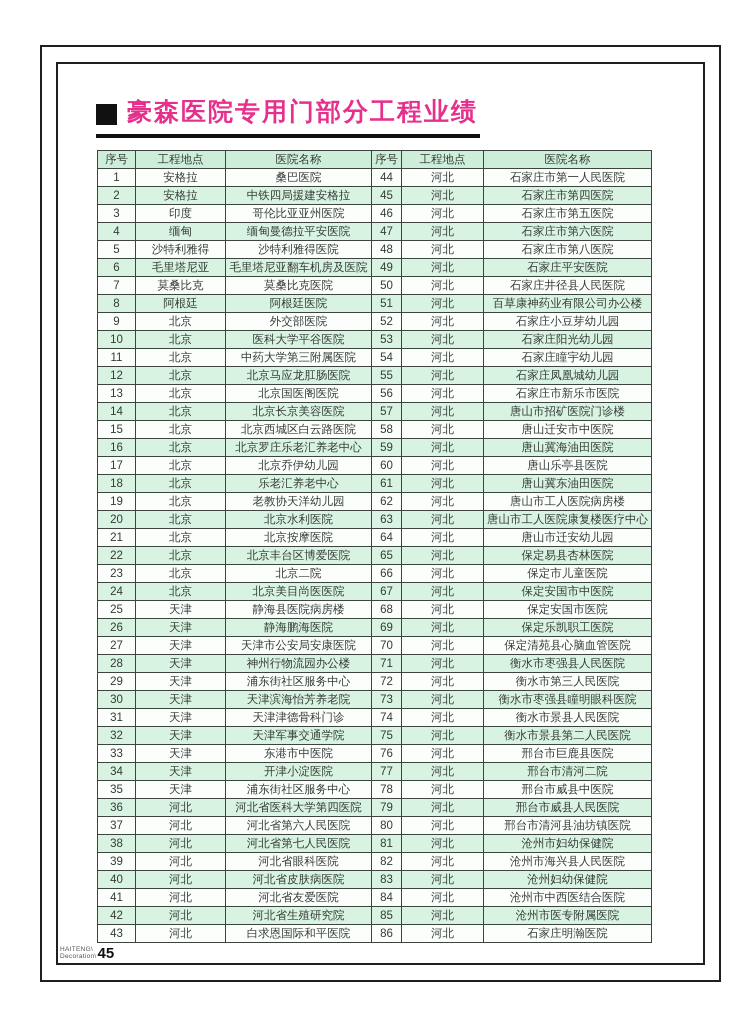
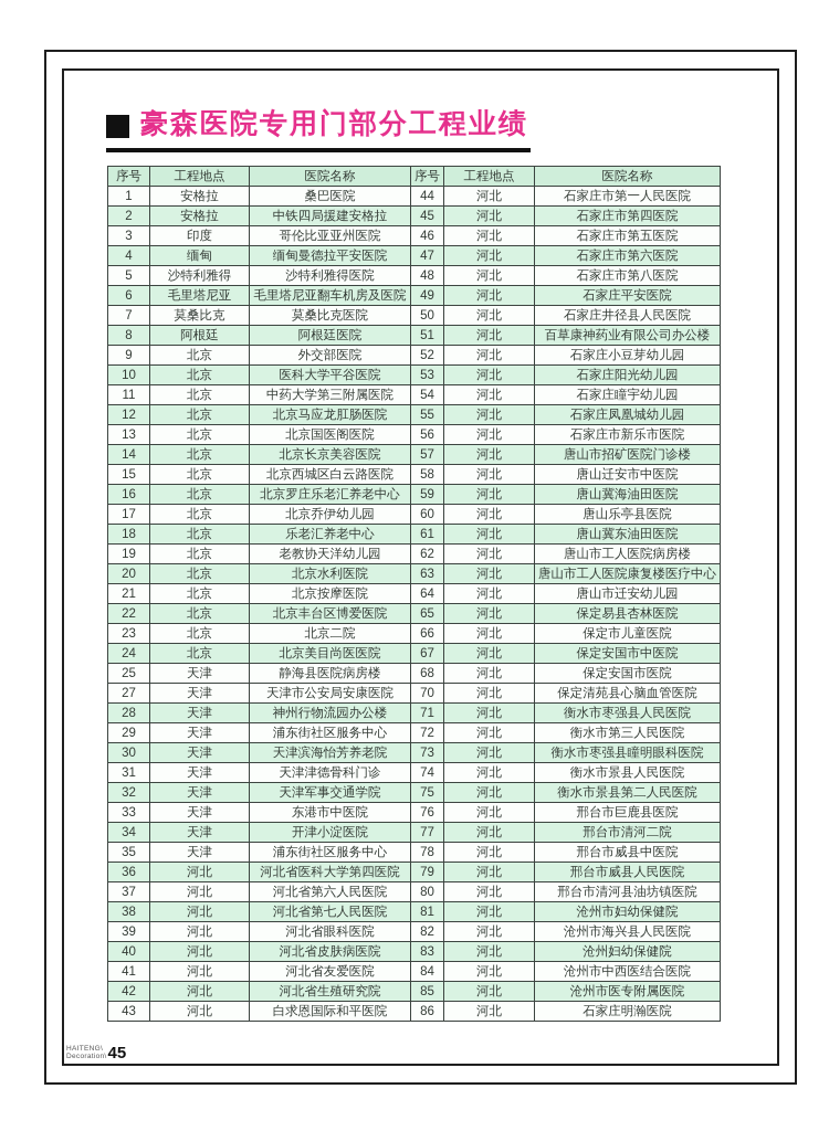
  豪森医院专用门部分工程业绩
  序号	工程地点	医院名称	序号	工程地点	医院名称
  1	安格拉	桑巴医院	44	河北	石家庄市第一人民医院
  2	安格拉	中铁四局援建安格拉	45	河北	石家庄市第四医院
  3	印度	哥伦比亚亚州医院	46	河北	石家庄市第五医院
  4	缅甸	缅甸曼德拉平安医院	47	河北	石家庄市第六医院
  5	沙特利雅得	沙特利雅得医院	48	河北	石家庄市第八医院
  6	毛里塔尼亚	毛里塔尼亚翻车机房及医院	49	河北	石家庄平安医院
  7	莫桑比克	莫桑比克医院	50	河北	石家庄井径县人民医院
  8	阿根廷	阿根廷医院	51	河北	百草康神药业有限公司办公楼
  9	北京	外交部医院	52	河北	石家庄小豆芽幼儿园
  10	北京	医科大学平谷医院	53	河北	石家庄阳光幼儿园
  11	北京	中药大学第三附属医院	54	河北	石家庄瞳宇幼儿园
  12	北京	北京马应龙肛肠医院	55	河北	石家庄凤凰城幼儿园
  13	北京	北京国医阁医院	56	河北	石家庄市新乐市医院
  14	北京	北京长京美容医院	57	河北	唐山市招矿医院门诊楼
  15	北京	北京西城区白云路医院	58	河北	唐山迁安市中医院
  16	北京	北京罗庄乐老汇养老中心	59	河北	唐山冀海油田医院
  17	北京	北京乔伊幼儿园	60	河北	唐山乐亭县医院
  18	北京	乐老汇养老中心	61	河北	唐山冀东油田医院
  19	北京	老教协天洋幼儿园	62	河北	唐山市工人医院病房楼
  20	北京	北京水利医院	63	河北	唐山市工人医院康复楼医疗中心
  21	北京	北京按摩医院	64	河北	唐山市迁安幼儿园
  22	北京	北京丰台区博爱医院	65	河北	保定易县杏林医院
  23	北京	北京二院	66	河北	保定市儿童医院
  24	北京	北京美目尚医医院	67	河北	保定安国市中医院
  25	天津	静海县医院病房楼	68	河北	保定安国市医院
- 26	天津	静海鹏海医院	69	河北	保定乐凯职工医院
  27	天津	天津市公安局安康医院	70	河北	保定清苑县心脑血管医院
  28	天津	神州行物流园办公楼	71	河北	衡水市枣强县人民医院
  29	天津	浦东街社区服务中心	72	河北	衡水市第三人民医院
  30	天津	天津滨海怡芳养老院	73	河北	衡水市枣强县瞳明眼科医院
  31	天津	天津津德骨科门诊	74	河北	衡水市景县人民医院
  32	天津	天津军事交通学院	75	河北	衡水市景县第二人民医院
  33	天津	东港市中医院	76	河北	邢台市巨鹿县医院
  34	天津	开津小淀医院	77	河北	邢台市清河二院
  35	天津	浦东街社区服务中心	78	河北	邢台市威县中医院
  36	河北	河北省医科大学第四医院	79	河北	邢台市威县人民医院
  37	河北	河北省第六人民医院	80	河北	邢台市清河县油坊镇医院
  38	河北	河北省第七人民医院	81	河北	沧州市妇幼保健院
  39	河北	河北省眼科医院	82	河北	沧州市海兴县人民医院
  40	河北	河北省皮肤病医院	83	河北	沧州妇幼保健院
  41	河北	河北省友爱医院	84	河北	沧州市中西医结合医院
  42	河北	河北省生殖研究院	85	河北	沧州市医专附属医院
  43	河北	白求恩国际和平医院	86	河北	石家庄明瀚医院
  45
